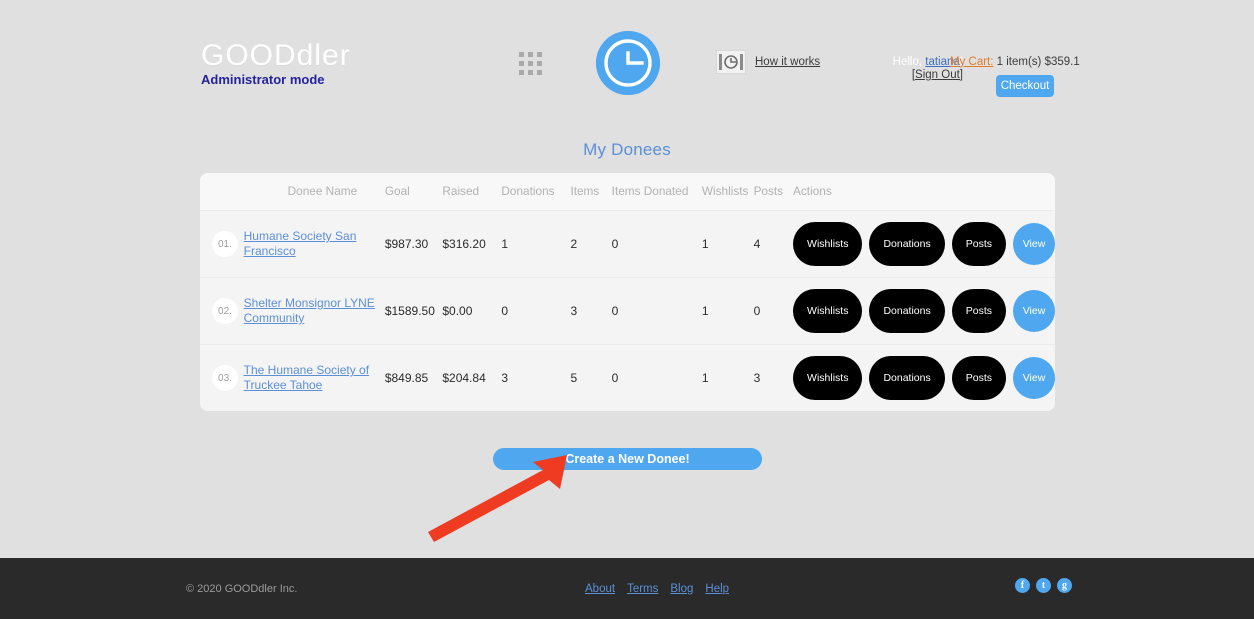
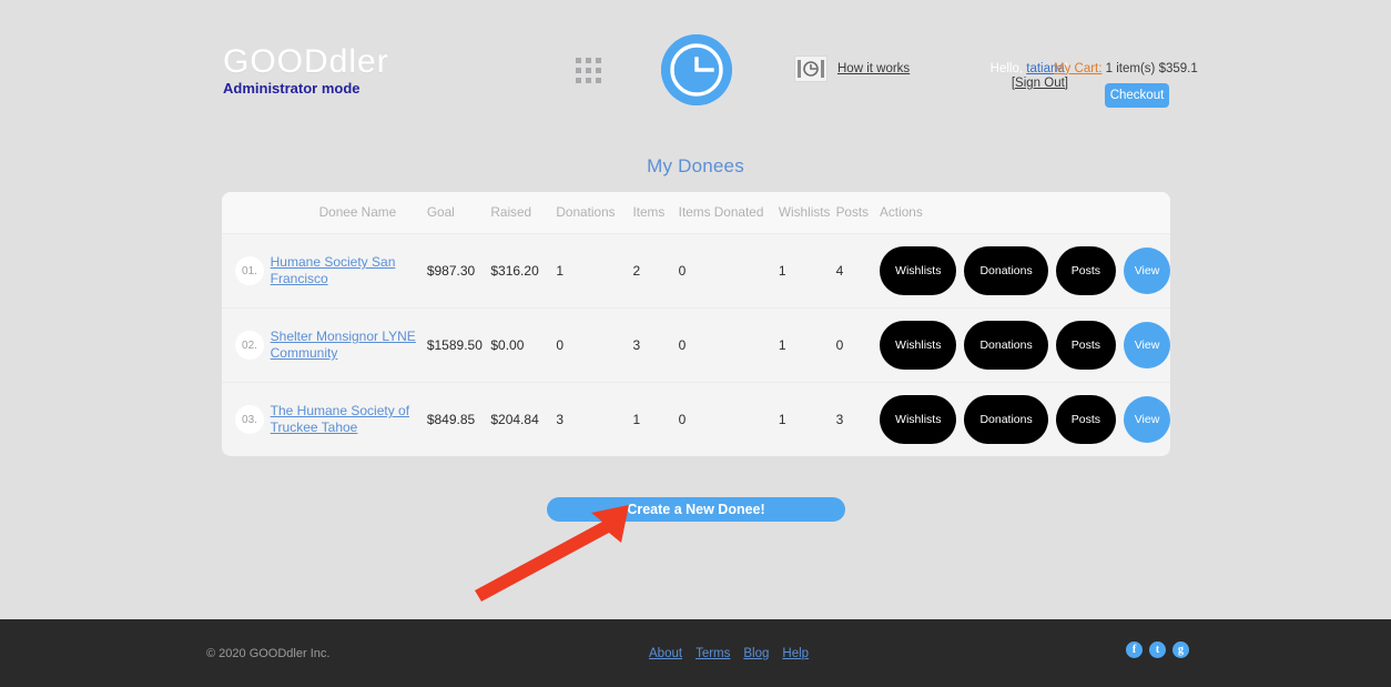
  GOODdler
  Administrator mode
  How it works
  Hello, tatiana!
  [Sign Out]
  My Cart: 1 item(s) $359.1
  Checkout
  My Donees
  	Donee Name	Goal	Raised	Donations	Items	Items Donated	Wishlists	Posts	Actions
  01.	Humane Society San Francisco	$987.30	$316.20	1	2	0	1	4	Wishlists Donations Posts View
  02.	Shelter Monsignor LYNE Community	$1589.50	$0.00	0	3	0	1	0	Wishlists Donations Posts View
- 03.	The Humane Society of Truckee Tahoe	$849.85	$204.84	3	5	0	1	3	Wishlists Donations Posts View
+ 03.	The Humane Society of Truckee Tahoe	$849.85	$204.84	3	1	0	1	3	Wishlists Donations Posts View
  Create a New Donee!
  © 2020 GOODdler Inc.
  About
  Terms
  Blog
  Help
  f
  t
  g
